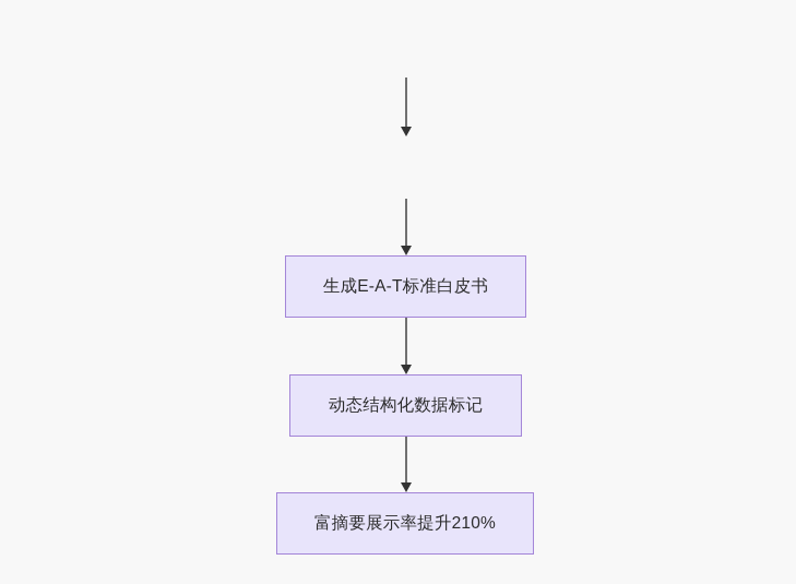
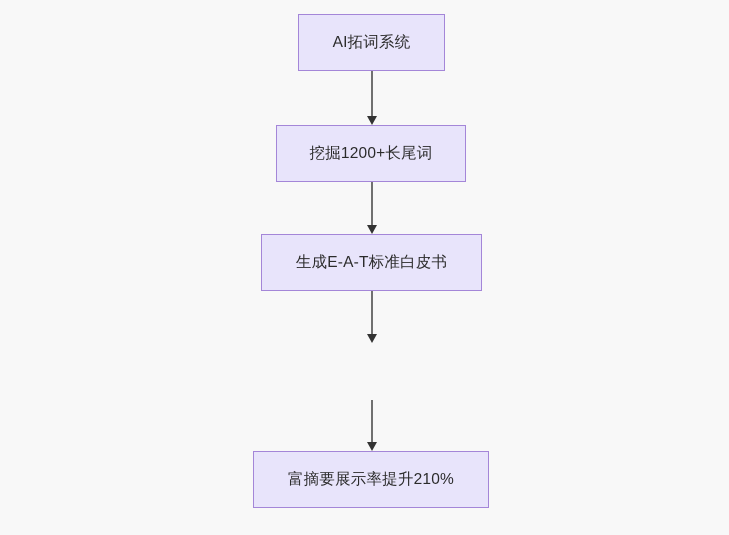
+ AI拓词系统
+ 挖掘1200+长尾词
  生成E-A-T标准白皮书
- 动态结构化数据标记
  富摘要展示率提升210%
